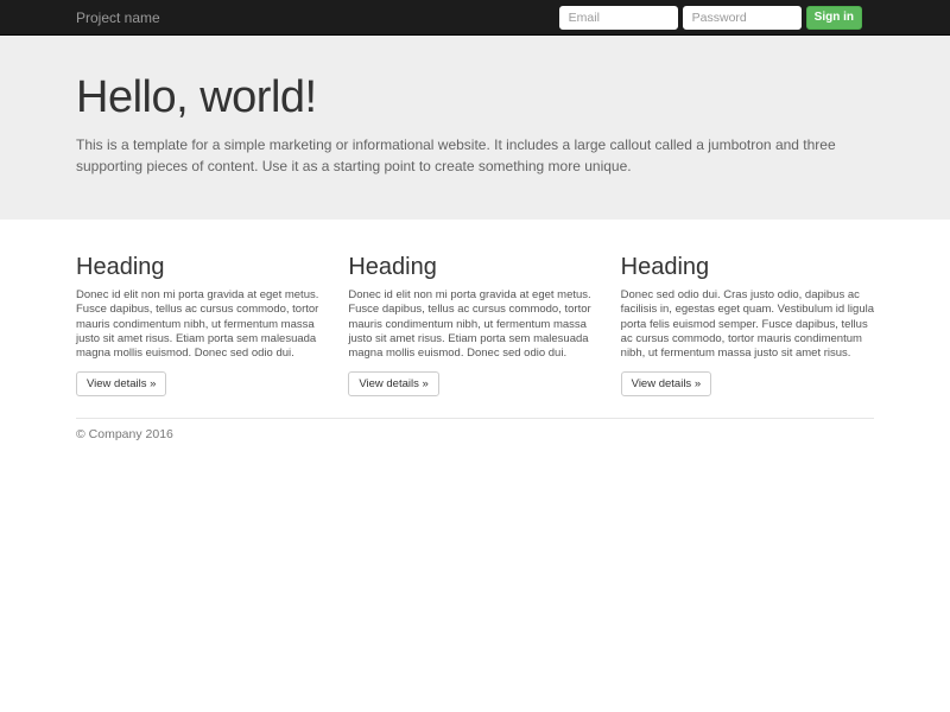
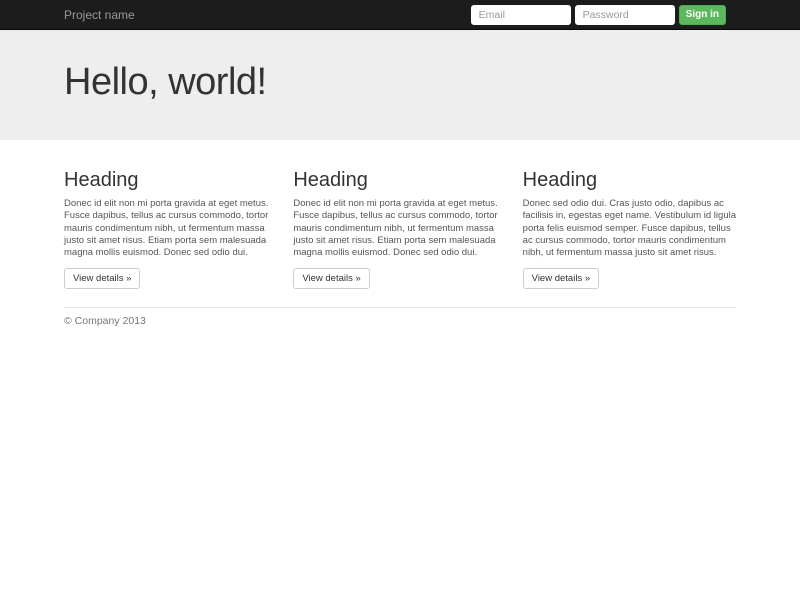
  Project name
  Email
  Password
  Sign in
  Hello, world!
- This is a template for a simple marketing or informational website. It includes a large callout called a jumbotron and three supporting pieces of content. Use it as a starting point to create something more unique.
  Heading
  Donec id elit non mi porta gravida at eget metus. Fusce dapibus, tellus ac cursus commodo, tortor mauris condimentum nibh, ut fermentum massa justo sit amet risus. Etiam porta sem malesuada magna mollis euismod. Donec sed odio dui.
  View details »
  Heading
  Donec id elit non mi porta gravida at eget metus. Fusce dapibus, tellus ac cursus commodo, tortor mauris condimentum nibh, ut fermentum massa justo sit amet risus. Etiam porta sem malesuada magna mollis euismod. Donec sed odio dui.
  View details »
  Heading
- Donec sed odio dui. Cras justo odio, dapibus ac facilisis in, egestas eget quam. Vestibulum id ligula porta felis euismod semper. Fusce dapibus, tellus ac cursus commodo, tortor mauris condimentum nibh, ut fermentum massa justo sit amet risus.
+ Donec sed odio dui. Cras justo odio, dapibus ac facilisis in, egestas eget name. Vestibulum id ligula porta felis euismod semper. Fusce dapibus, tellus ac cursus commodo, tortor mauris condimentum nibh, ut fermentum massa justo sit amet risus.
  View details »
- © Company 2016
+ © Company 2013
